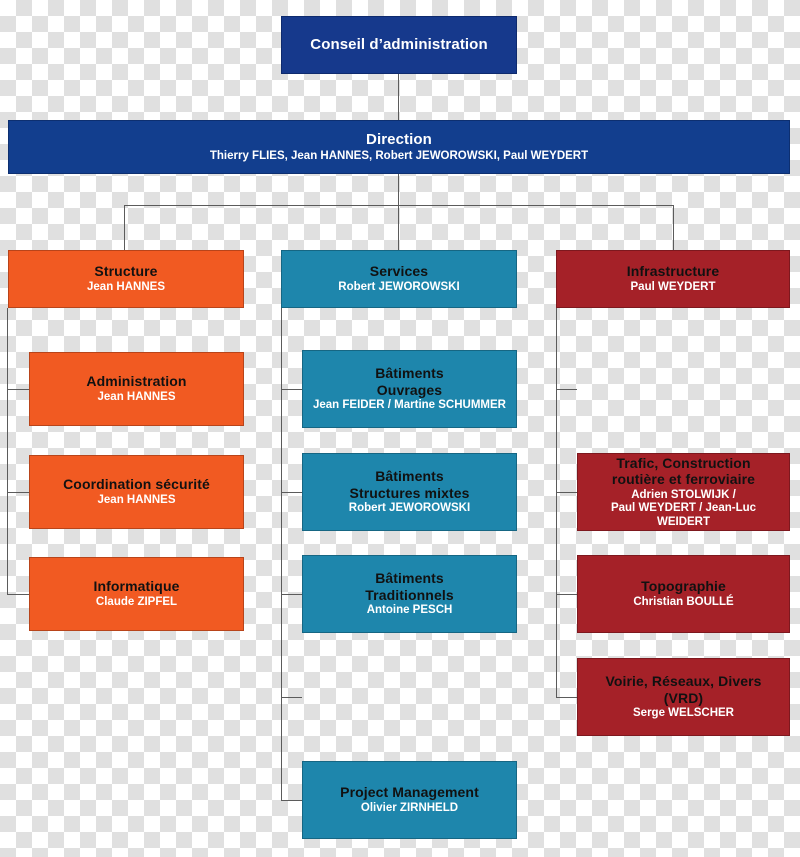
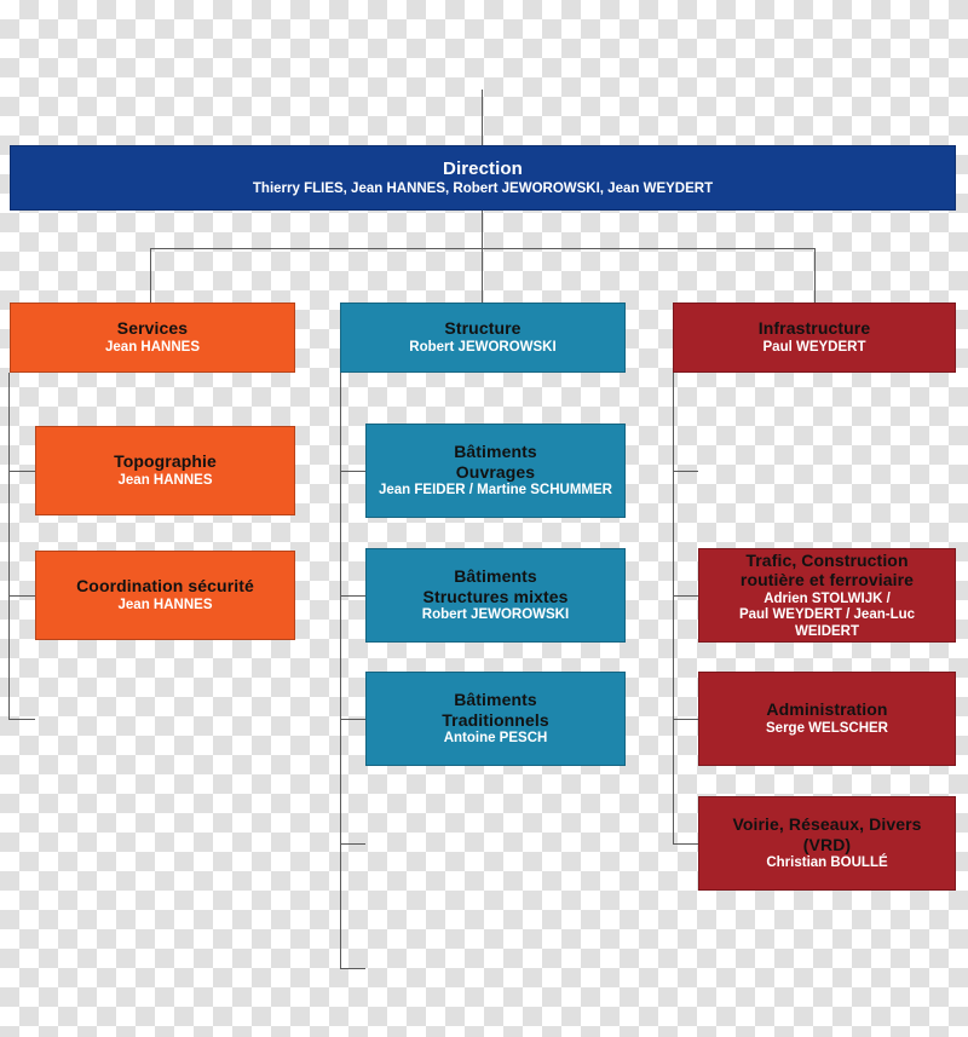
- Conseil d’administration
  Direction
- Thierry FLIES, Jean HANNES, Robert JEWOROWSKI, Paul WEYDERT
+ Thierry FLIES, Jean HANNES, Robert JEWOROWSKI, Jean WEYDERT
- Structure
+ Services
  Jean HANNES
- Administration
+ Topographie
  Jean HANNES
  Coordination sécurité
  Jean HANNES
- Informatique
- Claude ZIPFEL
- Services
+ Structure
  Robert JEWOROWSKI
  Bâtiments
  Ouvrages
  Jean FEIDER / Martine SCHUMMER
  Bâtiments
  Structures mixtes
  Robert JEWOROWSKI
  Bâtiments
  Traditionnels
  Antoine PESCH
- Project Management
- Olivier ZIRNHELD
  Infrastructure
  Paul WEYDERT
  Trafic, Construction
  routière et ferroviaire
  Adrien STOLWIJK /
  Paul WEYDERT / Jean-Luc WEIDERT
- Topographie
+ Administration
- Christian BOULLÉ
+ Serge WELSCHER
  Voirie, Réseaux, Divers
  (VRD)
- Serge WELSCHER
+ Christian BOULLÉ
